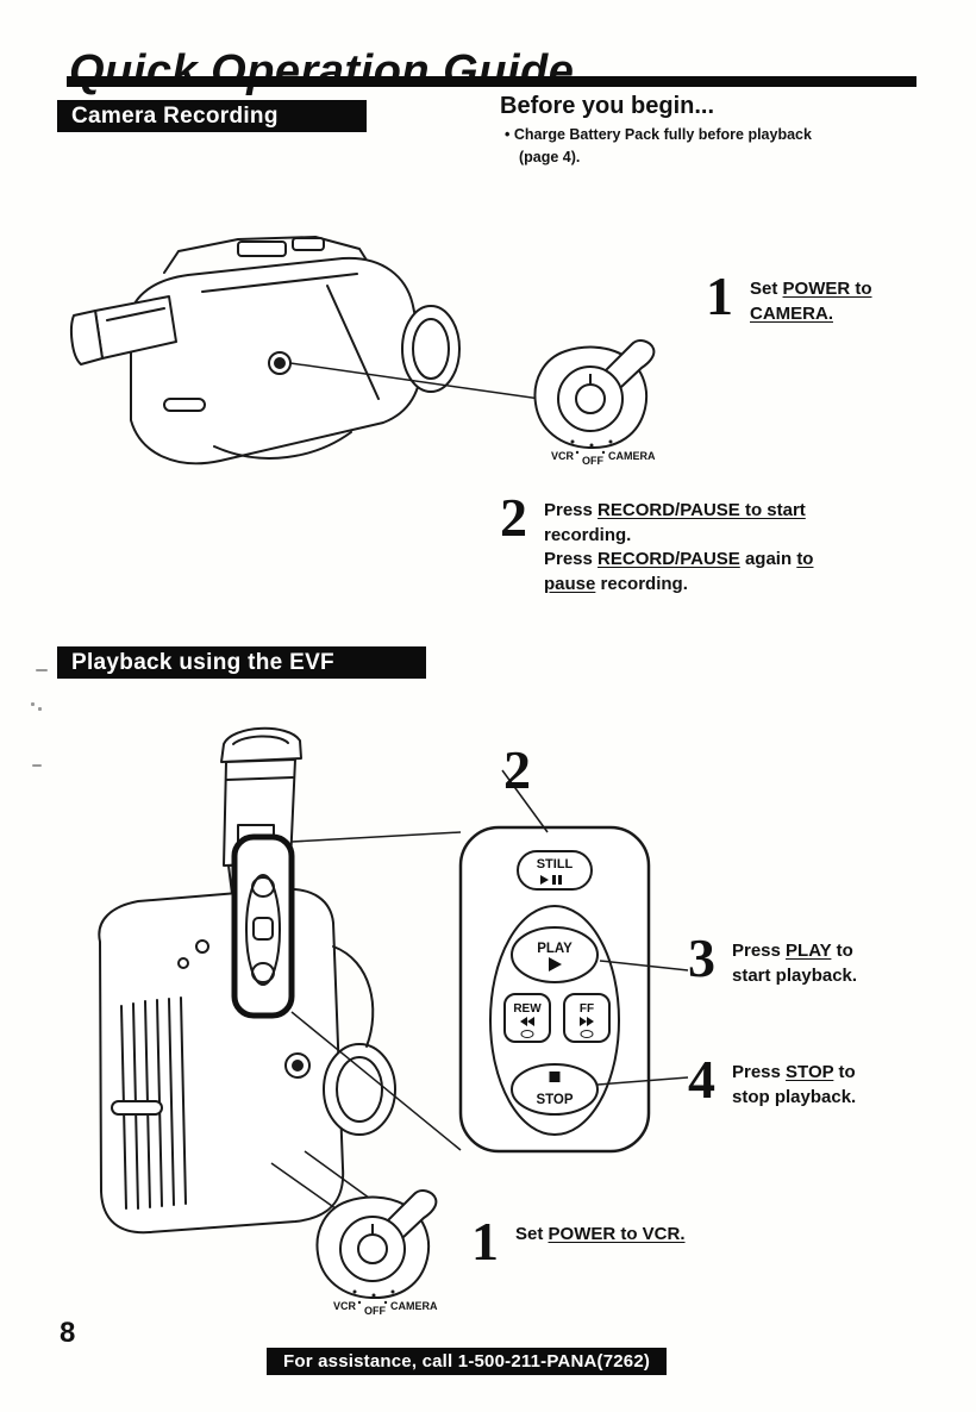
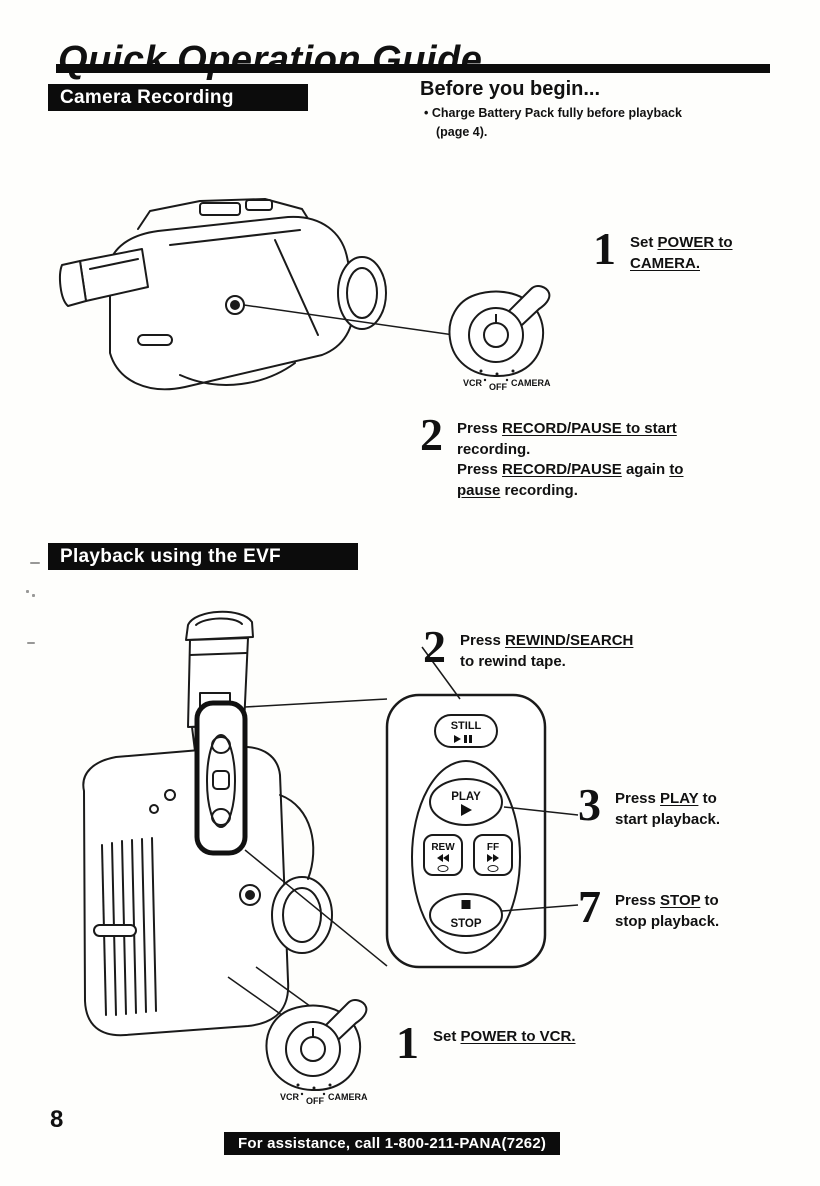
  Quick Operation Guide
  Camera Recording
  Before you begin...
  • Charge Battery Pack fully before playback
  (page 4).
  VCR
  OFF
  CAMERA
  1
  Set POWER to
  CAMERA.
  2
  Press RECORD/PAUSE to start
  recording.
  Press RECORD/PAUSE again to
  pause recording.
  Playback using the EVF
  STILL
  PLAY
  REW
  FF
  STOP
  VCR
  OFF
  CAMERA
  2
+ Press REWIND/SEARCH
+ to rewind tape.
  3
  Press PLAY to
  start playback.
- 4
+ 7
  Press STOP to
  stop playback.
  1
  Set POWER to VCR.
  8
- For assistance, call 1-500-211-PANA(7262)
+ For assistance, call 1-800-211-PANA(7262)
